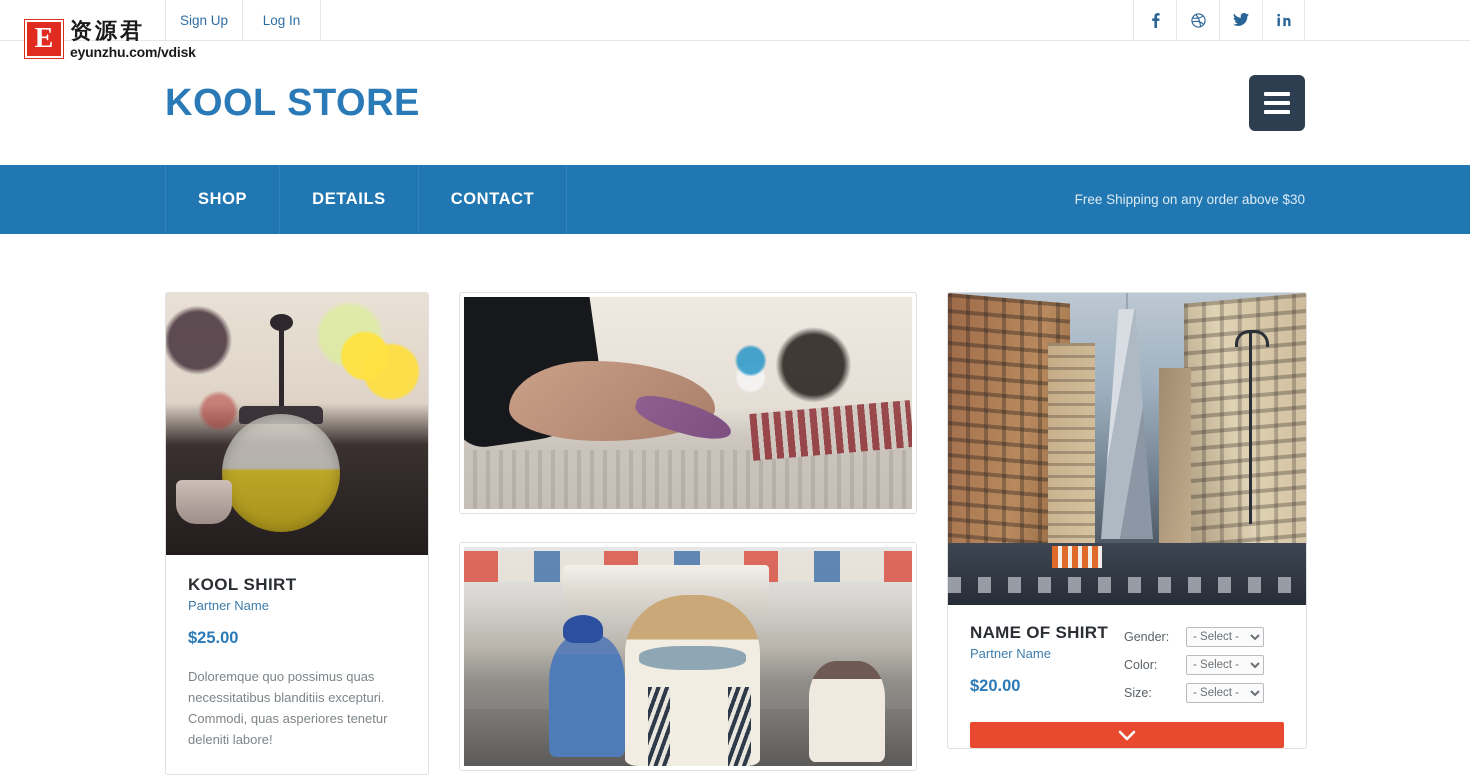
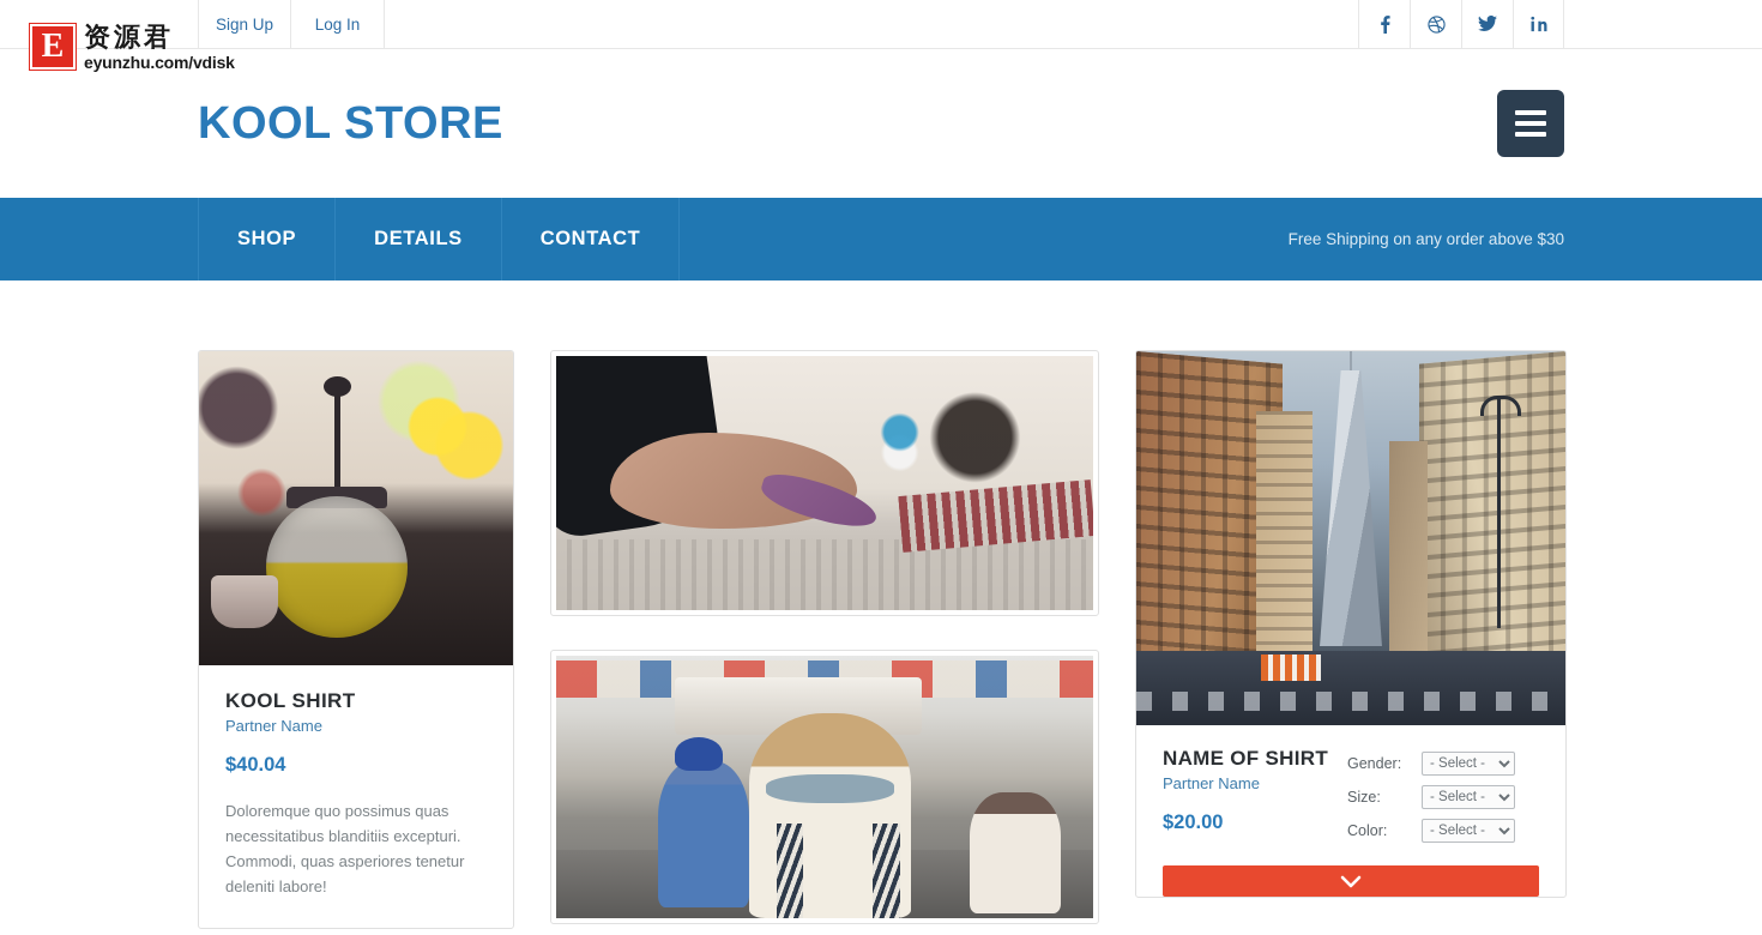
  Sign Up
  Log In
  E
  资源君
  eyunzhu.com/vdisk
  KOOL STORE
  SHOP
  DETAILS
  CONTACT
  Free Shipping on any order above $30
  KOOL SHIRT
  Partner Name
- $25.00
+ $40.04
  Doloremque quo possimus quas necessitatibus blanditiis excepturi. Commodi, quas asperiores tenetur deleniti labore!
  NAME OF SHIRT
  Partner Name
  $20.00
  Gender:
  - Select -
- Color:
+ Size:
  - Select -
- Size:
+ Color:
  - Select -
